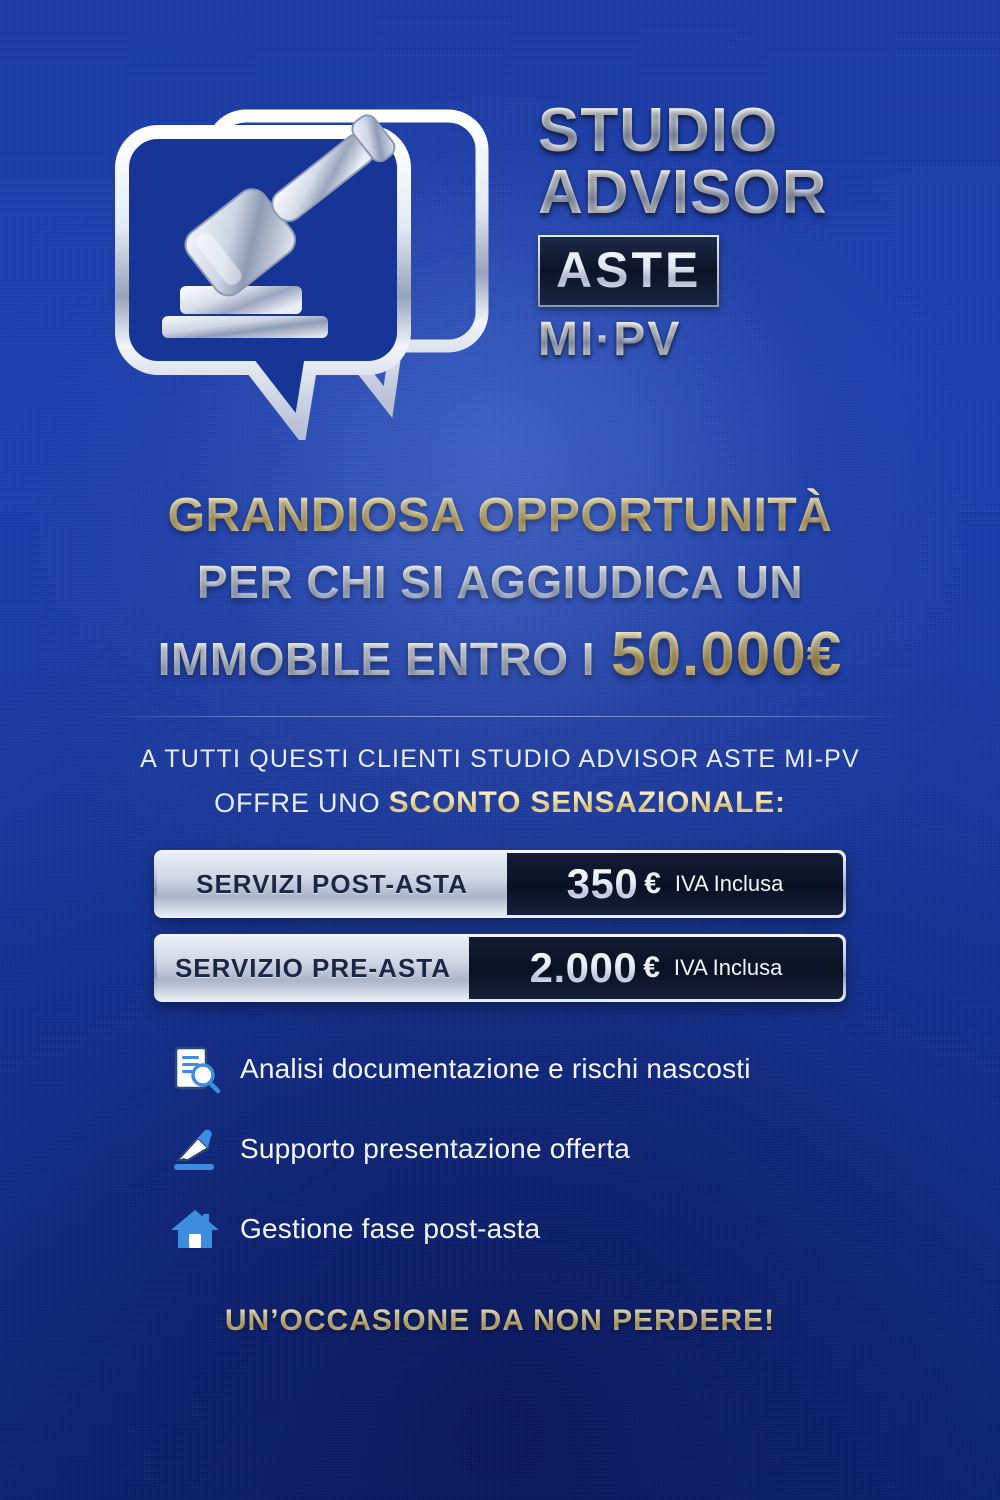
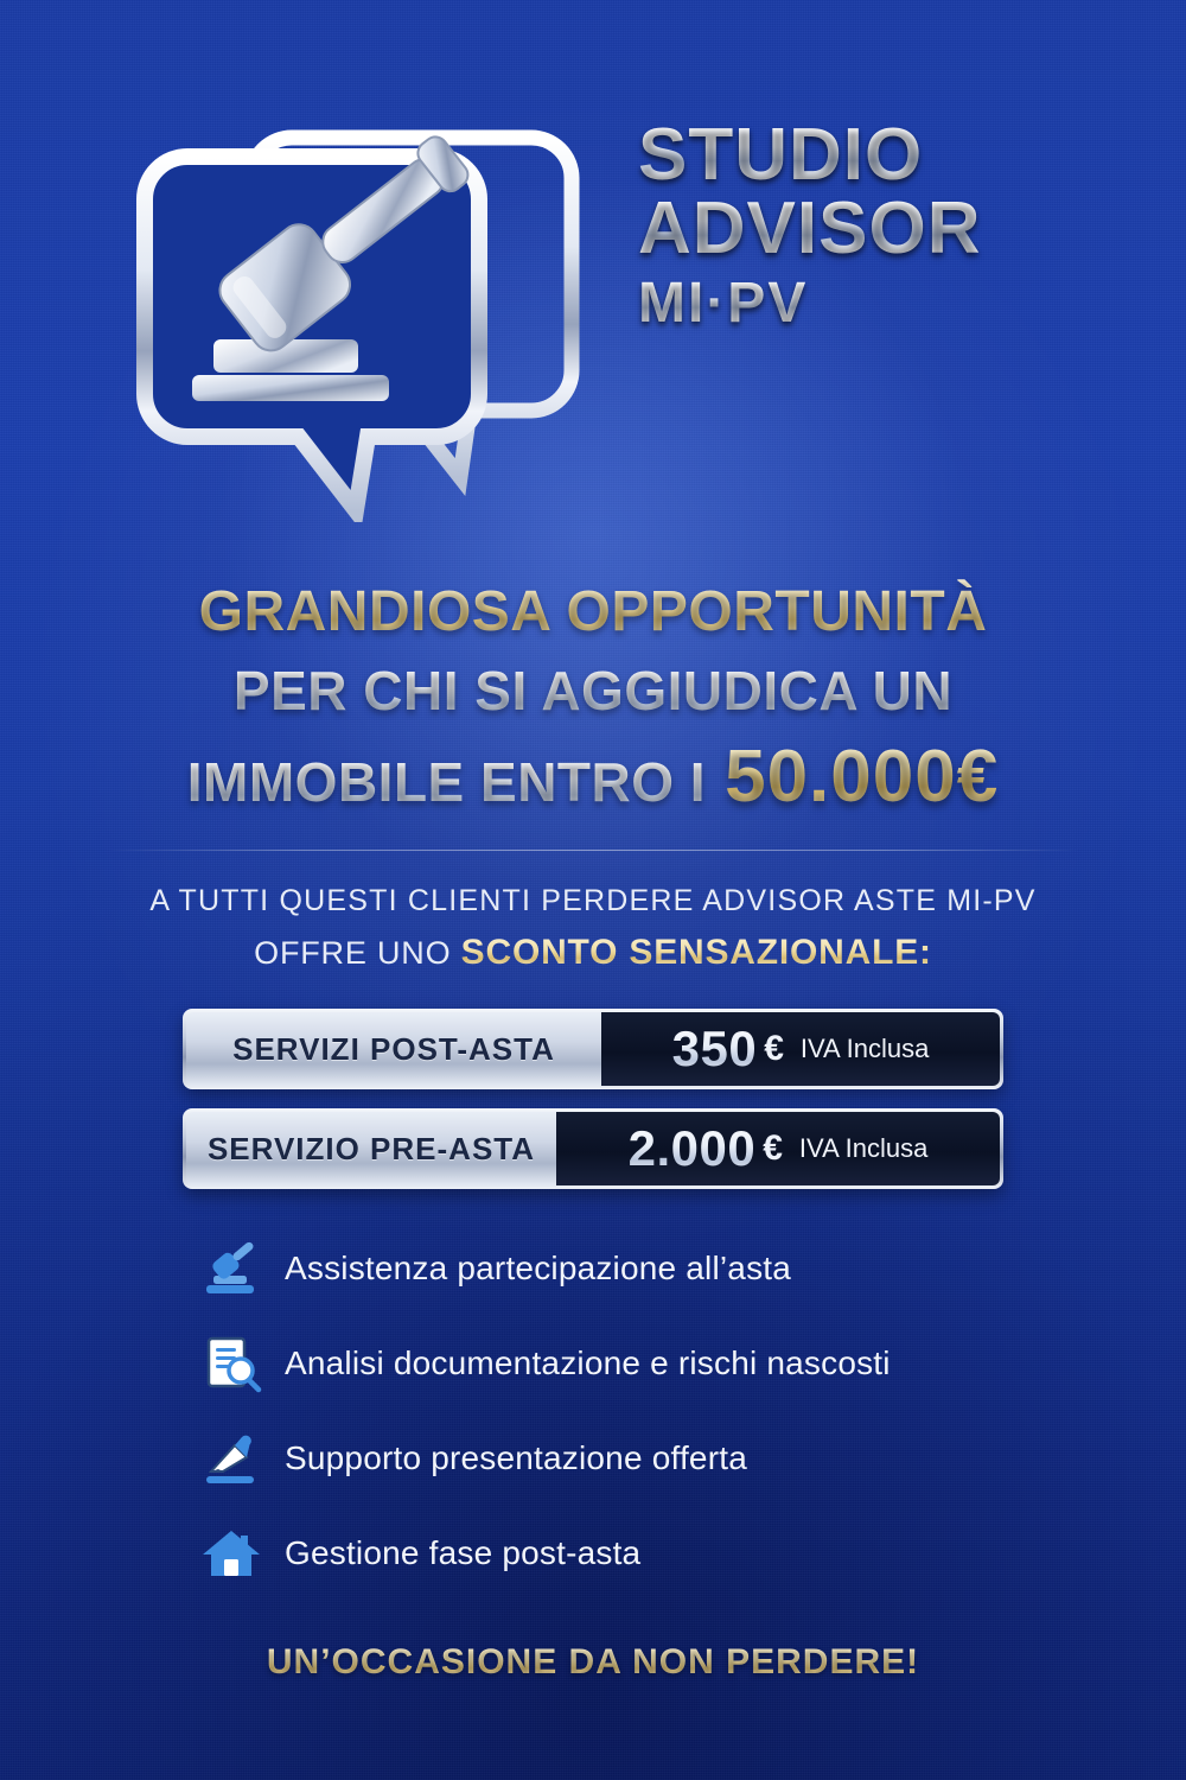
  STUDIO
  ADVISOR
- ASTE
  MI·PV
  GRANDIOSA OPPORTUNITÀ
  PER CHI SI AGGIUDICA UN
  IMMOBILE ENTRO I
  50.000€
- A TUTTI QUESTI CLIENTI STUDIO ADVISOR ASTE MI-PV
+ A TUTTI QUESTI CLIENTI PERDERE ADVISOR ASTE MI-PV
  OFFRE UNO SCONTO SENSAZIONALE:
  SERVIZI POST-ASTA
  350
  €
  IVA Inclusa
  SERVIZIO PRE-ASTA
  2.000
  €
  IVA Inclusa
+ Assistenza partecipazione all’asta
  Analisi documentazione e rischi nascosti
  Supporto presentazione offerta
  Gestione fase post-asta
  UN’OCCASIONE DA NON PERDERE!
